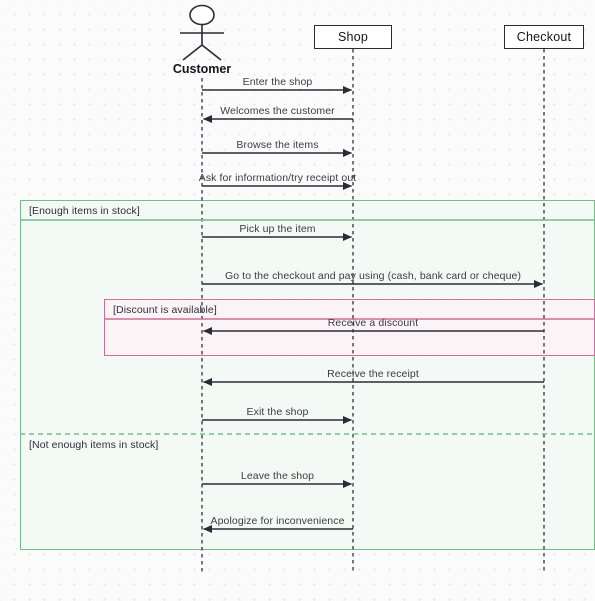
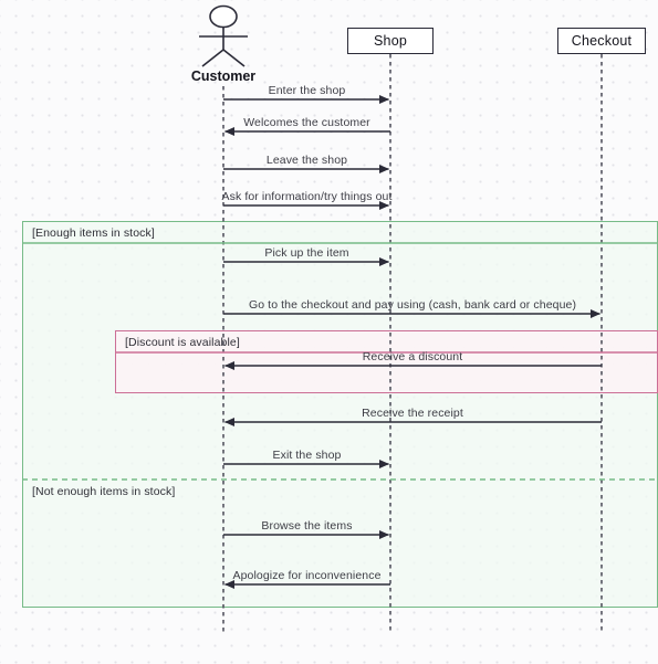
  [Enough items in stock]
  [Not enough items in stock]
  [Discount is availale]
  Shop
  Checkout
  Customer
  Enter the shop
  Welcomes the customer
- Browse the items
+ Leave the shop
- Ask for information/try receipt out
+ Ask for information/try things out
  Pick up the item
  Go to the checkout and pay using (cash, bank card or cheque)
  Receive a discount
  Receive the receipt
  Exit the shop
- Leave the shop
+ Browse the items
  Apologize for inconvenience
